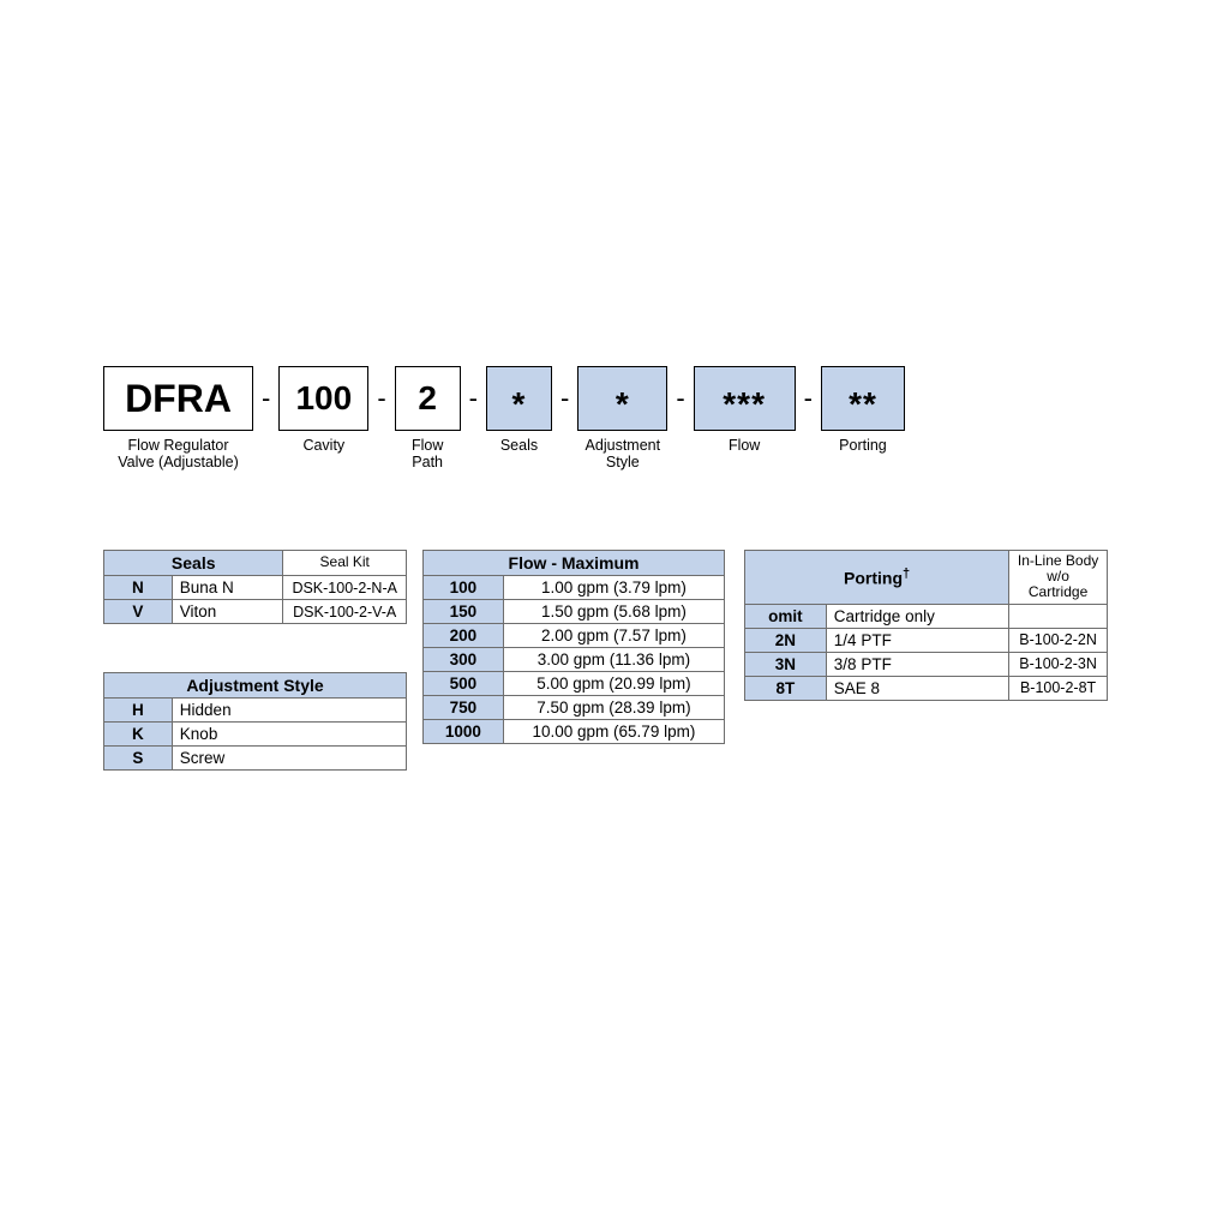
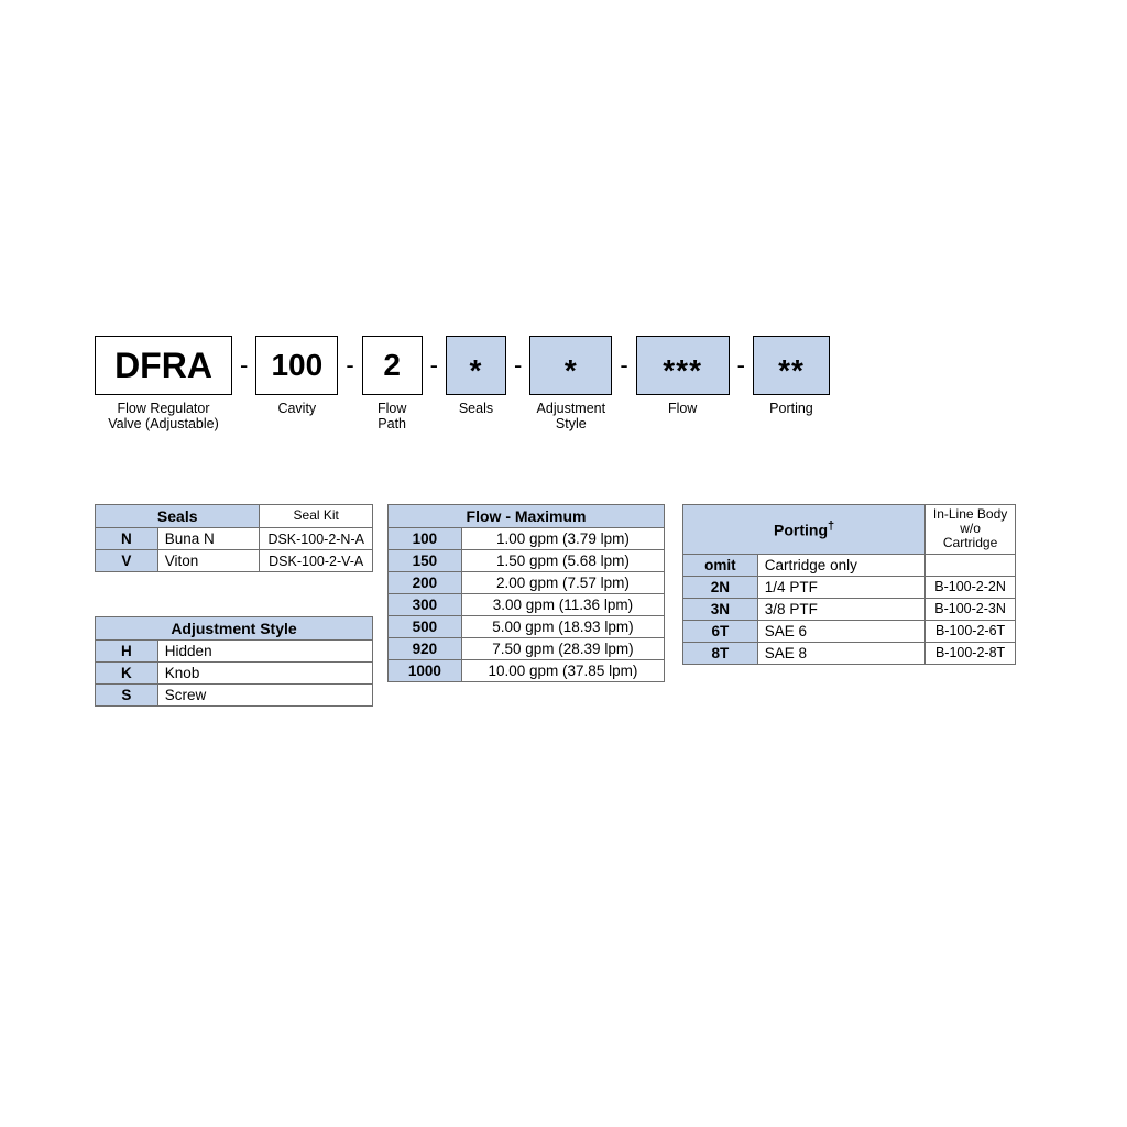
  DFRA
  Flow Regulator
  Valve (Adjustable)
  -
  100
  Cavity
  -
  2
  Flow
  Path
  -
  *
  Seals
  -
  *
  Adjustment
  Style
  -
  ***
  Flow
  -
  **
  Porting
  Seals	Seal Kit
  N	Buna N	DSK-100-2-N-A
  V	Viton	DSK-100-2-V-A
  Adjustment Style
  H	Hidden
  K	Knob
  S	Screw
  Flow - Maximum
  100	1.00 gpm (3.79 lpm)
  150	1.50 gpm (5.68 lpm)
  200	2.00 gpm (7.57 lpm)
  300	3.00 gpm (11.36 lpm)
- 500	5.00 gpm (20.99 lpm)
+ 500	5.00 gpm (18.93 lpm)
- 750	7.50 gpm (28.39 lpm)
+ 920	7.50 gpm (28.39 lpm)
- 1000	10.00 gpm (65.79 lpm)
+ 1000	10.00 gpm (37.85 lpm)
  Porting†	In-Line Body w/o Cartridge
  omit	Cartridge only
  2N	1/4 PTF	B-100-2-2N
  3N	3/8 PTF	B-100-2-3N
+ 6T	SAE 6	B-100-2-6T
  8T	SAE 8	B-100-2-8T
